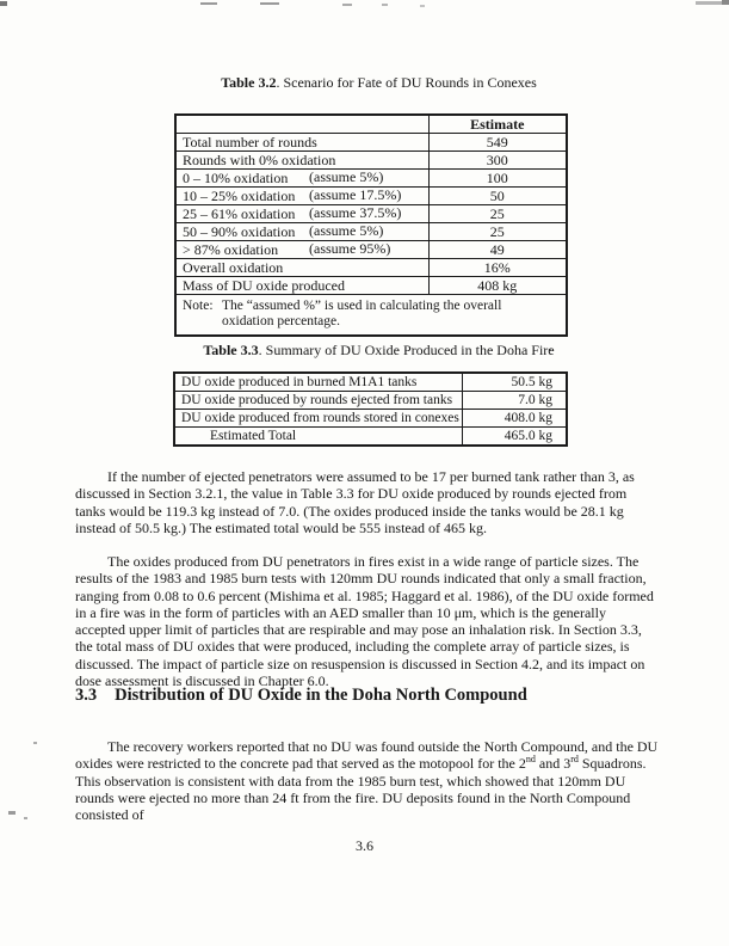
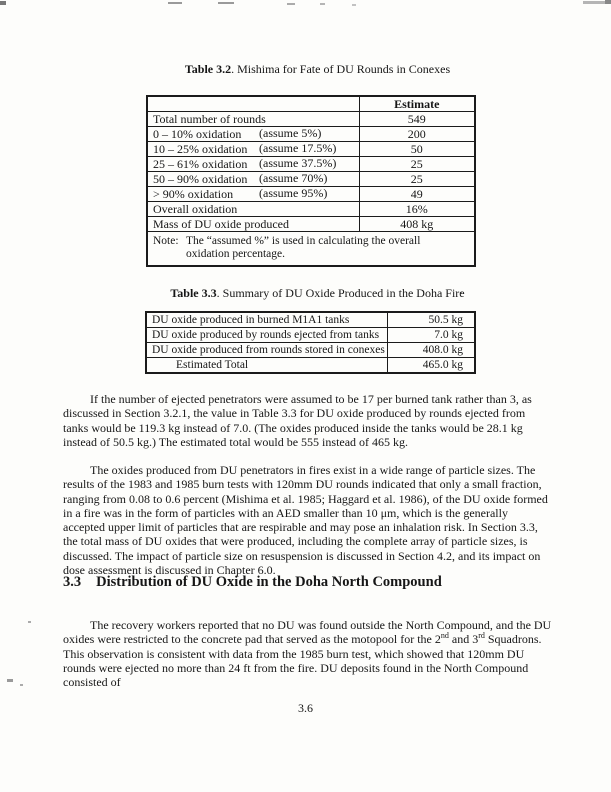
- Table 3.2. Scenario for Fate of DU Rounds in Conexes
+ Table 3.2. Mishima for Fate of DU Rounds in Conexes
  	Estimate
  Total number of rounds	549
- Rounds with 0% oxidation	300
- 0 – 10% oxidation (assume 5%)	100
+ 0 – 10% oxidation (assume 5%)	200
  10 – 25% oxidation (assume 17.5%)	50
  25 – 61% oxidation (assume 37.5%)	25
- 50 – 90% oxidation (assume 5%)	25
+ 50 – 90% oxidation (assume 70%)	25
- > 87% oxidation (assume 95%)	49
+ > 90% oxidation (assume 95%)	49
  Overall oxidation	16%
  Mass of DU oxide produced	408 kg
  Note: The “assumed %” is used in calculating the overall oxidation percentage.
  Table 3.3. Summary of DU Oxide Produced in the Doha Fire
  DU oxide produced in burned M1A1 tanks	50.5 kg
  DU oxide produced by rounds ejected from tanks	7.0 kg
  DU oxide produced from rounds stored in conexes	408.0 kg
  Estimated Total	465.0 kg
  If the number of ejected penetrators were assumed to be 17 per burned tank rather than 3, as discussed in Section 3.2.1, the value in Table 3.3 for DU oxide produced by rounds ejected from tanks would be 119.3 kg instead of 7.0. (The oxides produced inside the tanks would be 28.1 kg instead of 50.5 kg.) The estimated total would be 555 instead of 465 kg.
  The oxides produced from DU penetrators in fires exist in a wide range of particle sizes. The results of the 1983 and 1985 burn tests with 120mm DU rounds indicated that only a small fraction, ranging from 0.08 to 0.6 percent (Mishima et al. 1985; Haggard et al. 1986), of the DU oxide formed in a fire was in the form of particles with an AED smaller than 10 μm, which is the generally accepted upper limit of particles that are respirable and may pose an inhalation risk. In Section 3.3, the total mass of DU oxides that were produced, including the complete array of particle sizes, is discussed. The impact of particle size on resuspension is discussed in Section 4.2, and its impact on dose assessment is discussed in Chapter 6.0.
  3.3 Distribution of DU Oxide in the Doha North Compound
  The recovery workers reported that no DU was found outside the North Compound, and the DU oxides were restricted to the concrete pad that served as the motopool for the 2nd and 3rd Squadrons. This observation is consistent with data from the 1985 burn test, which showed that 120mm DU rounds were ejected no more than 24 ft from the fire. DU deposits found in the North Compound consisted of
  3.6
